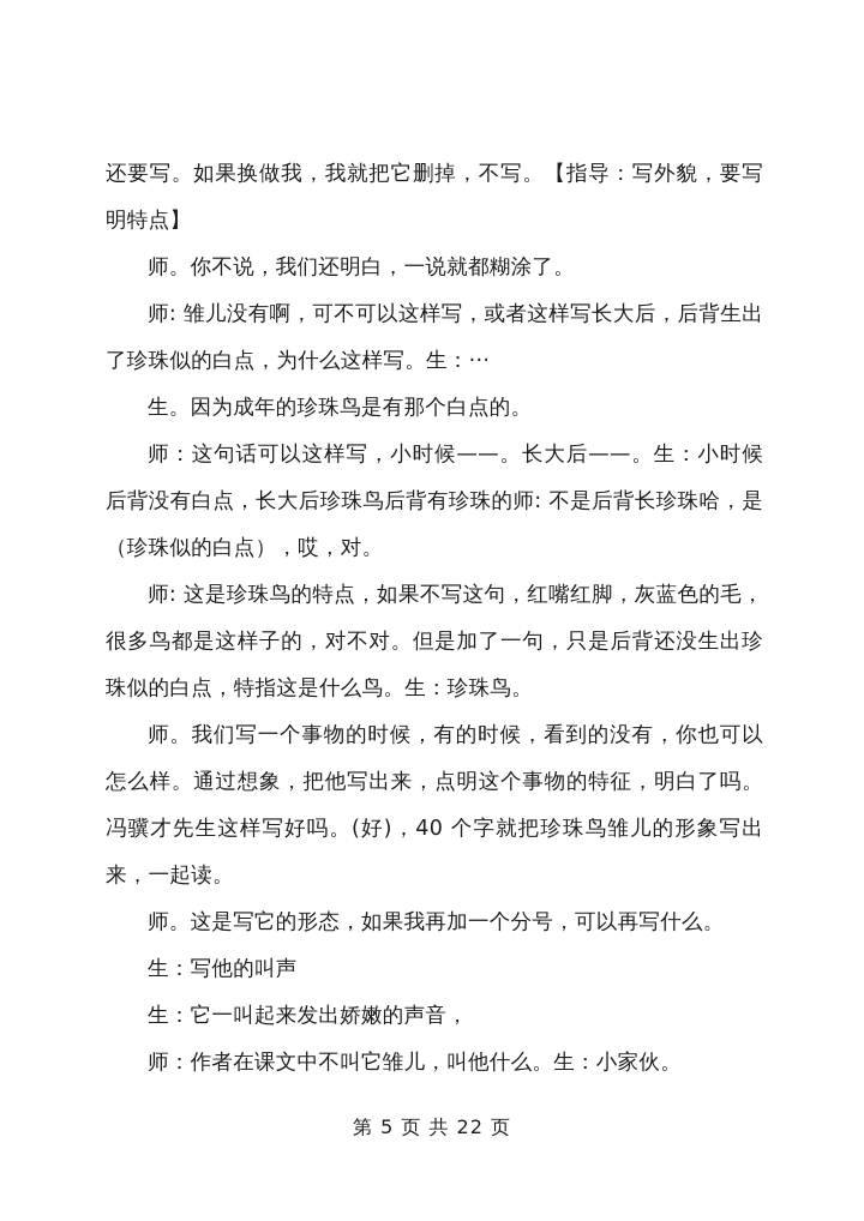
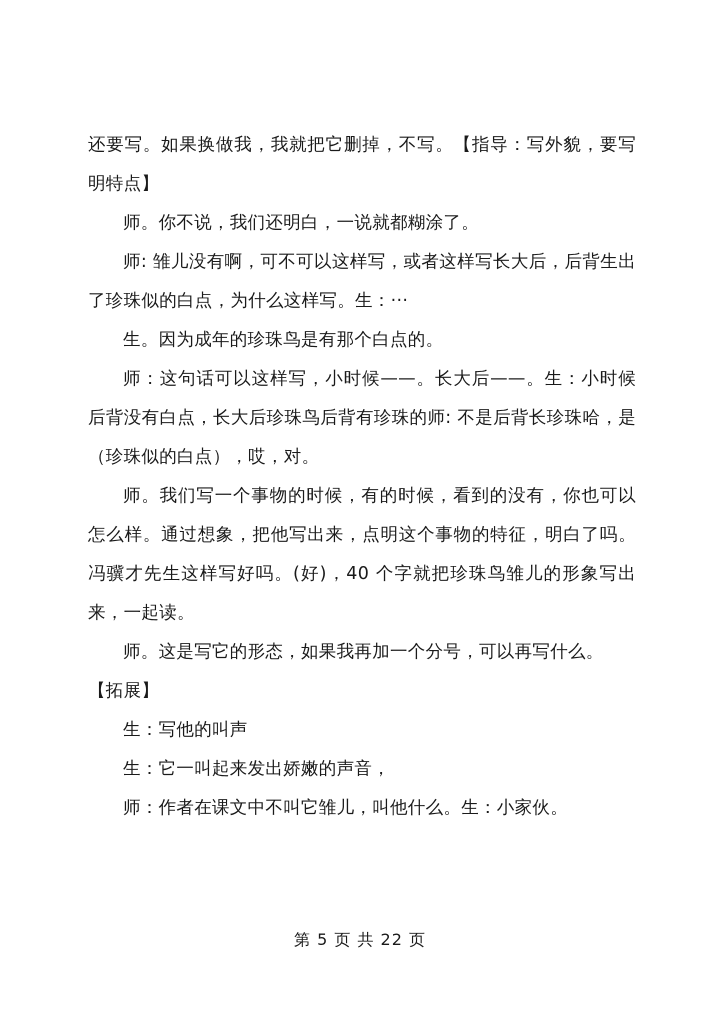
  还要写。如果换做我，我就把它删掉，不写。【指导：写外貌，要写明特点】
  师。你不说，我们还明白，一说就都糊涂了。
  师: 雏儿没有啊，可不可以这样写，或者这样写长大后，后背生出了珍珠似的白点，为什么这样写。生：···
  生。因为成年的珍珠鸟是有那个白点的。
  师：这句话可以这样写，小时候——。长大后——。生：小时候后背没有白点，长大后珍珠鸟后背有珍珠的师: 不是后背长珍珠哈，是（珍珠似的白点），哎，对。
- 师: 这是珍珠鸟的特点，如果不写这句，红嘴红脚，灰蓝色的毛，很多鸟都是这样子的，对不对。但是加了一句，只是后背还没生出珍珠似的白点，特指这是什么鸟。生：珍珠鸟。
  师。我们写一个事物的时候，有的时候，看到的没有，你也可以怎么样。通过想象，把他写出来，点明这个事物的特征，明白了吗。冯骥才先生这样写好吗。(好)，40 个字就把珍珠鸟雏儿的形象写出来，一起读。
  师。这是写它的形态，如果我再加一个分号，可以再写什么。
+ 【拓展】
  生：写他的叫声
  生：它一叫起来发出娇嫩的声音，
  师：作者在课文中不叫它雏儿，叫他什么。生：小家伙。
  第 5 页 共 22 页
